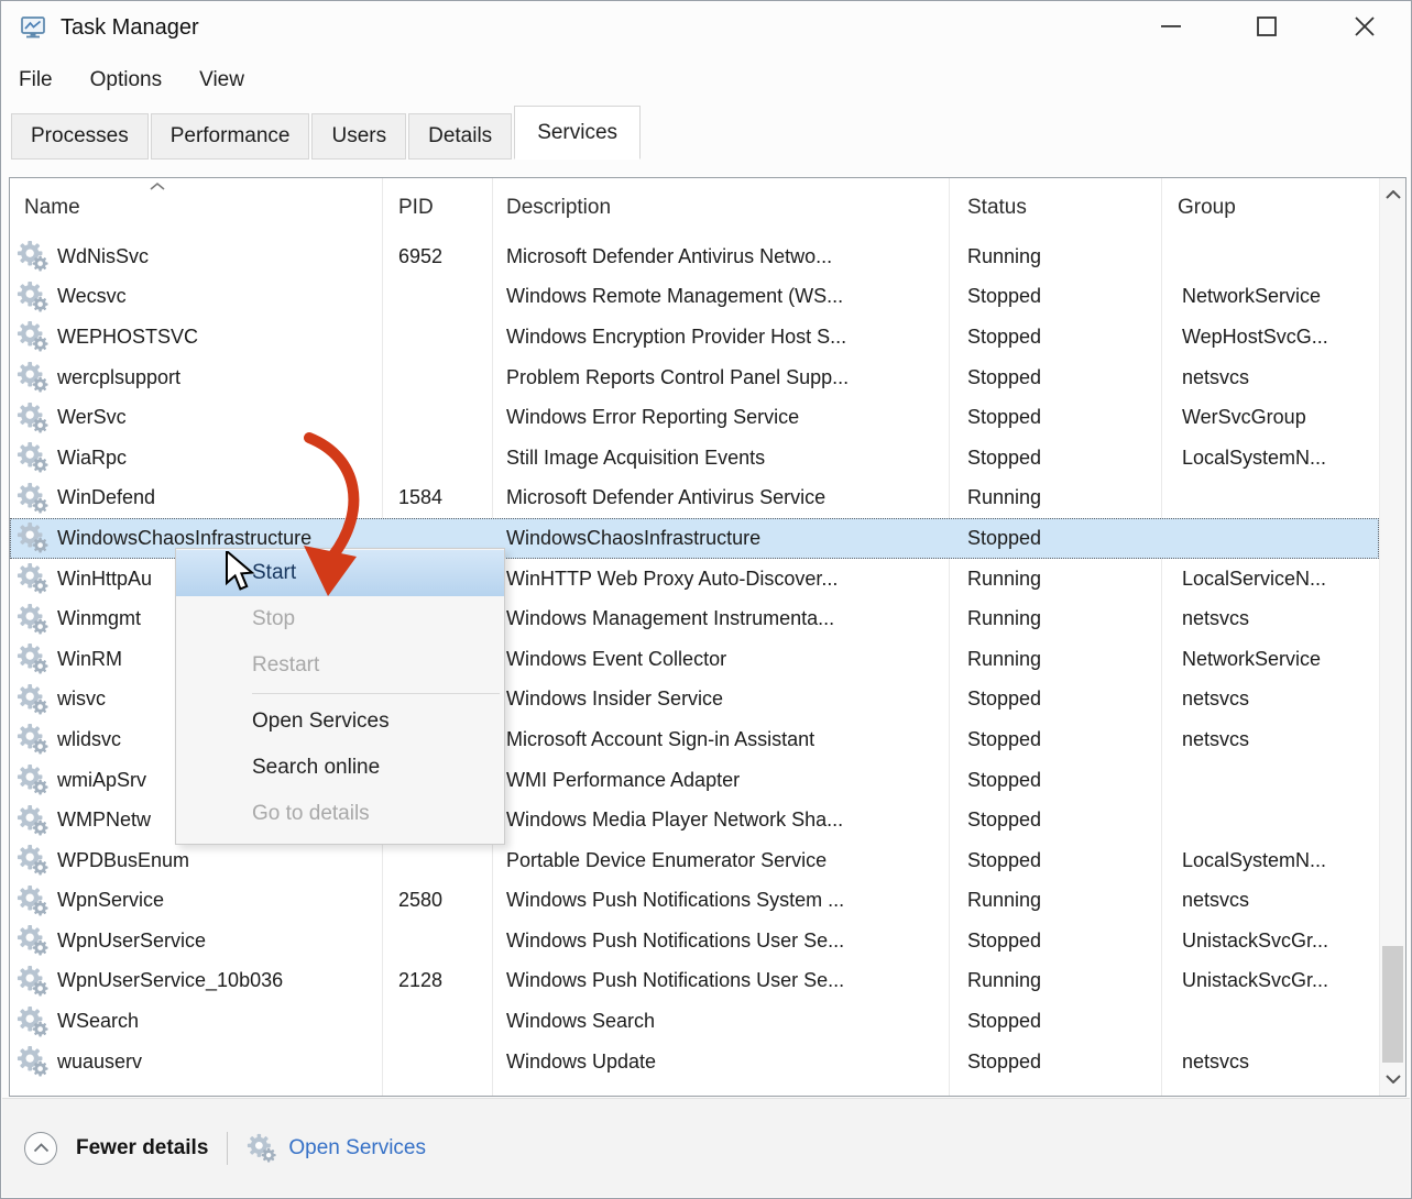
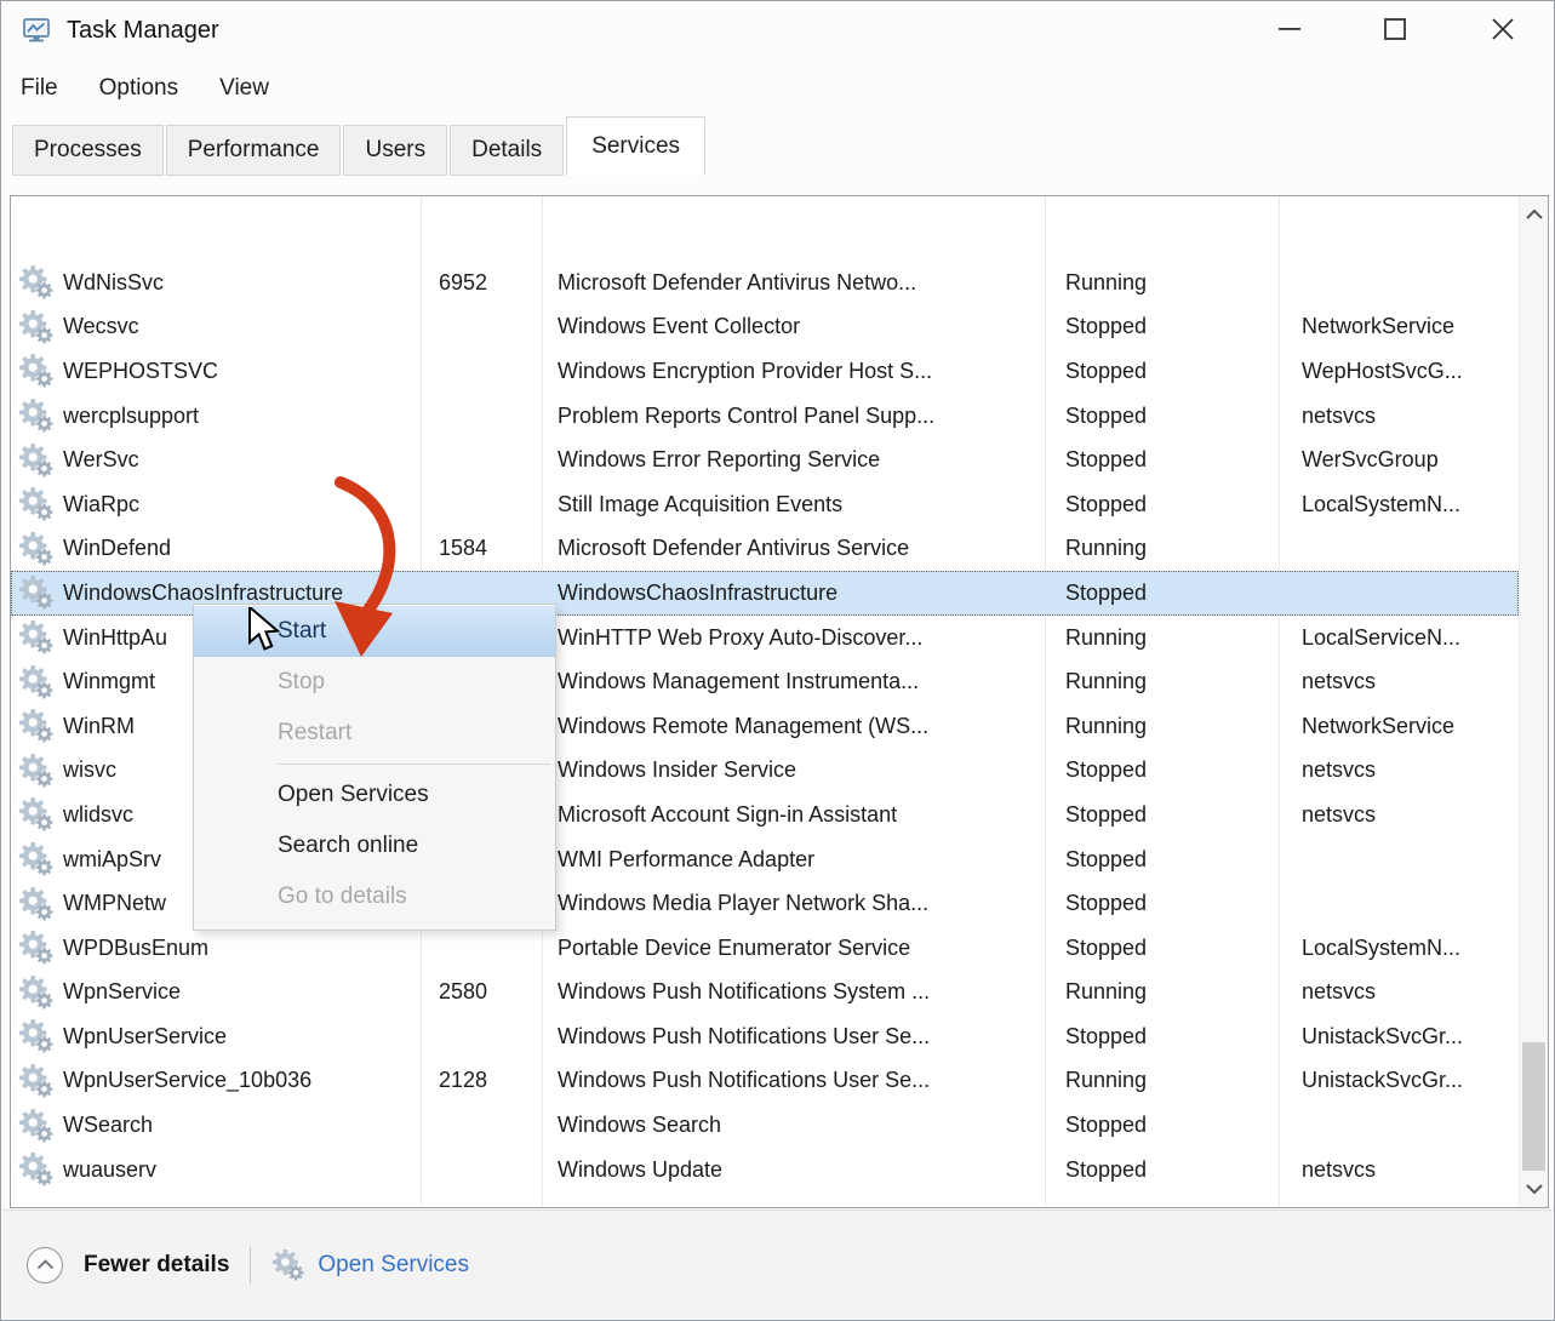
  Task Manager
  File
  Options
  View
  Processes
  Performance
  Users
  Details
  Services
- Name
- PID
- Description
- Status
- Group
  WdNisSvc
  6952
  Microsoft Defender Antivirus Netwo...
  Running
  Wecsvc
- Windows Remote Management (WS...
+ Windows Event Collector
  Stopped
  NetworkService
  WEPHOSTSVC
  Windows Encryption Provider Host S...
  Stopped
  WepHostSvcG...
  wercplsupport
  Problem Reports Control Panel Supp...
  Stopped
  netsvcs
  WerSvc
  Windows Error Reporting Service
  Stopped
  WerSvcGroup
  WiaRpc
  Still Image Acquisition Events
  Stopped
  LocalSystemN...
  WinDefend
  1584
  Microsoft Defender Antivirus Service
  Running
  WindowsChaosInfrastructure
  WindowsChaosInfrastructure
  Stopped
  WinHttpAu
  WinHTTP Web Proxy Auto-Discover...
  Running
  LocalServiceN...
  Winmgmt
  Windows Management Instrumenta...
  Running
  netsvcs
  WinRM
- Windows Event Collector
+ Windows Remote Management (WS...
  Running
  NetworkService
  wisvc
  Windows Insider Service
  Stopped
  netsvcs
  wlidsvc
  Microsoft Account Sign-in Assistant
  Stopped
  netsvcs
  wmiApSrv
  WMI Performance Adapter
  Stopped
  WMPNetw
  Windows Media Player Network Sha...
  Stopped
  WPDBusEnum
  Portable Device Enumerator Service
  Stopped
  LocalSystemN...
  WpnService
  2580
  Windows Push Notifications System ...
  Running
  netsvcs
  WpnUserService
  Windows Push Notifications User Se...
  Stopped
  UnistackSvcGr...
  WpnUserService_10b036
  2128
  Windows Push Notifications User Se...
  Running
  UnistackSvcGr...
  WSearch
  Windows Search
  Stopped
  wuauserv
  Windows Update
  Stopped
  netsvcs
  Fewer details
  Open Services
  Start
  Stop
  Restart
  Open Services
  Search online
  Go to details
